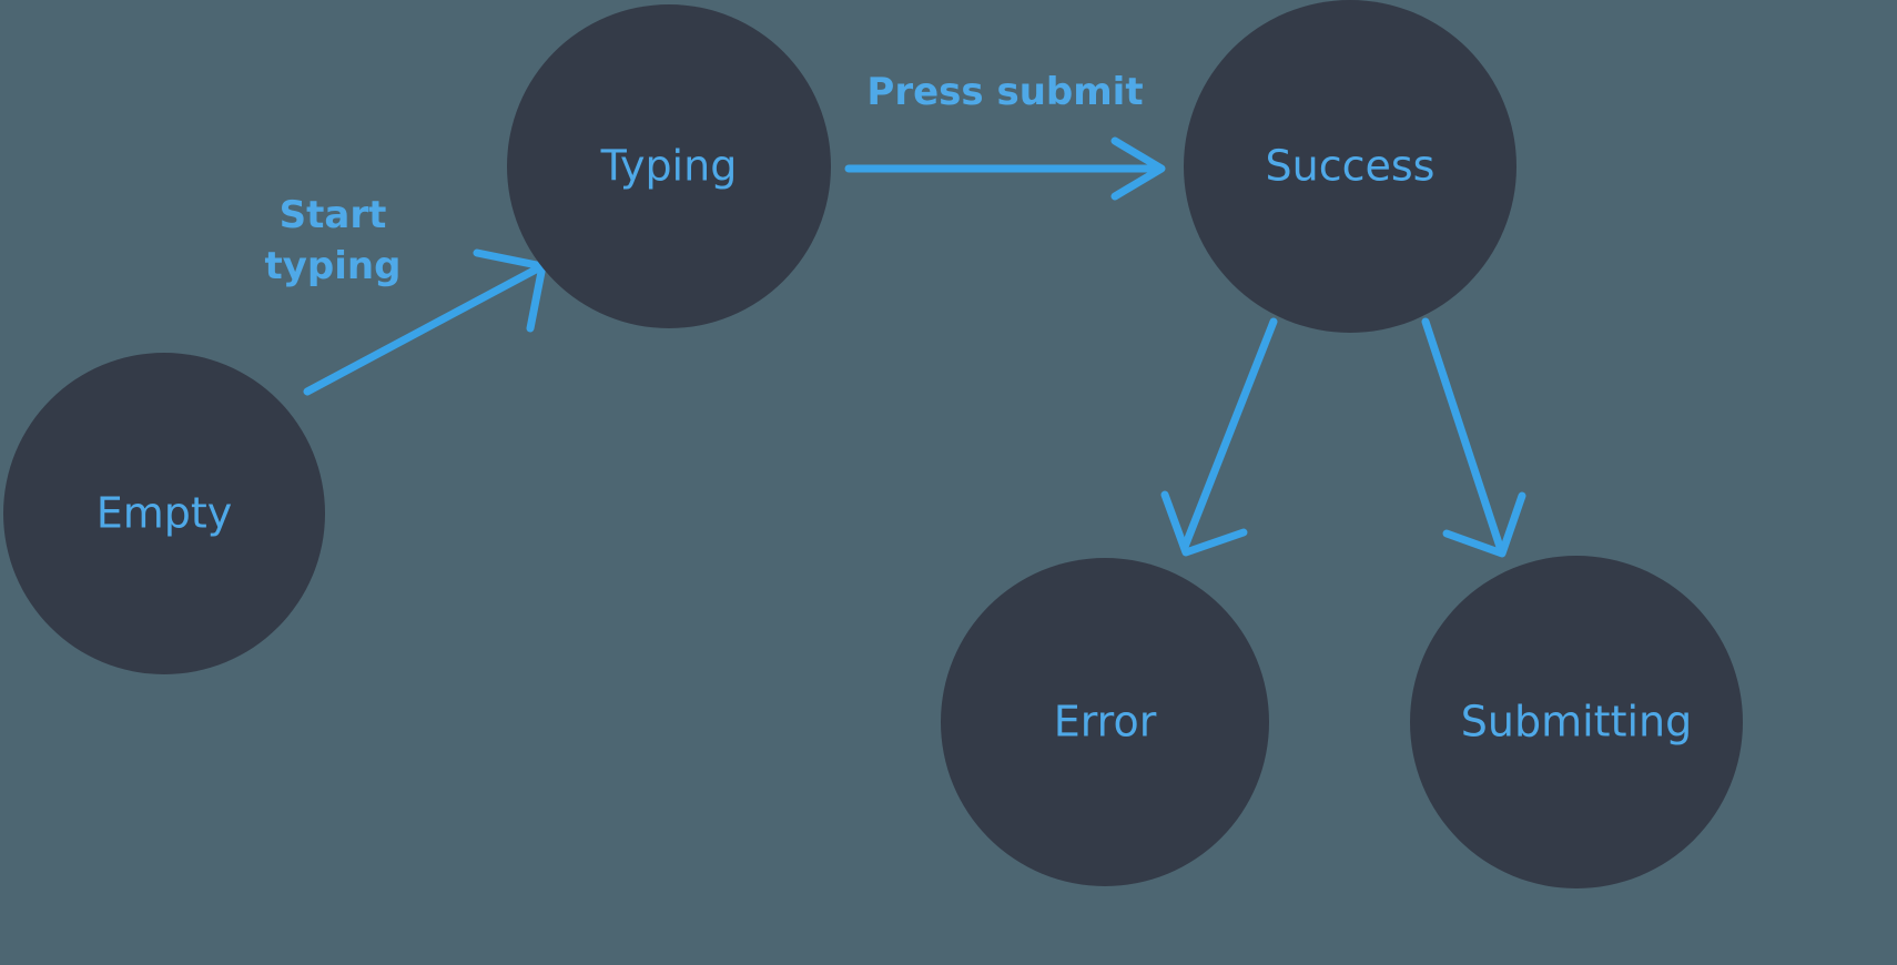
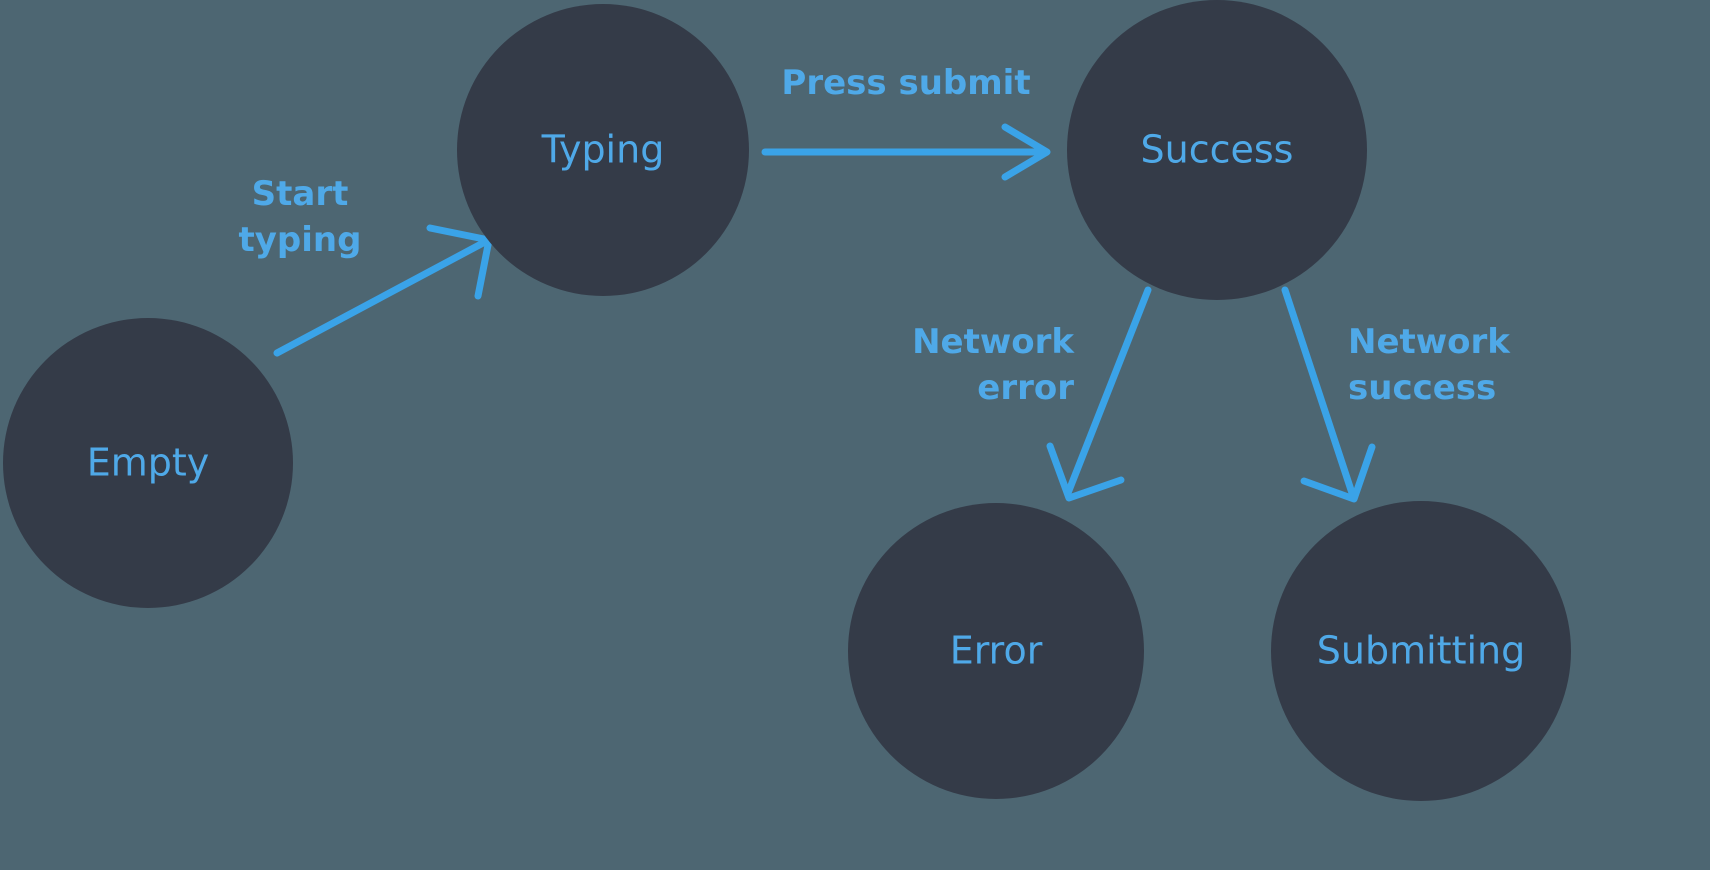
  Empty
  Typing
  Success
  Error
  Submitting
  Start typing
  Press submit
+ Network error
+ Network success
